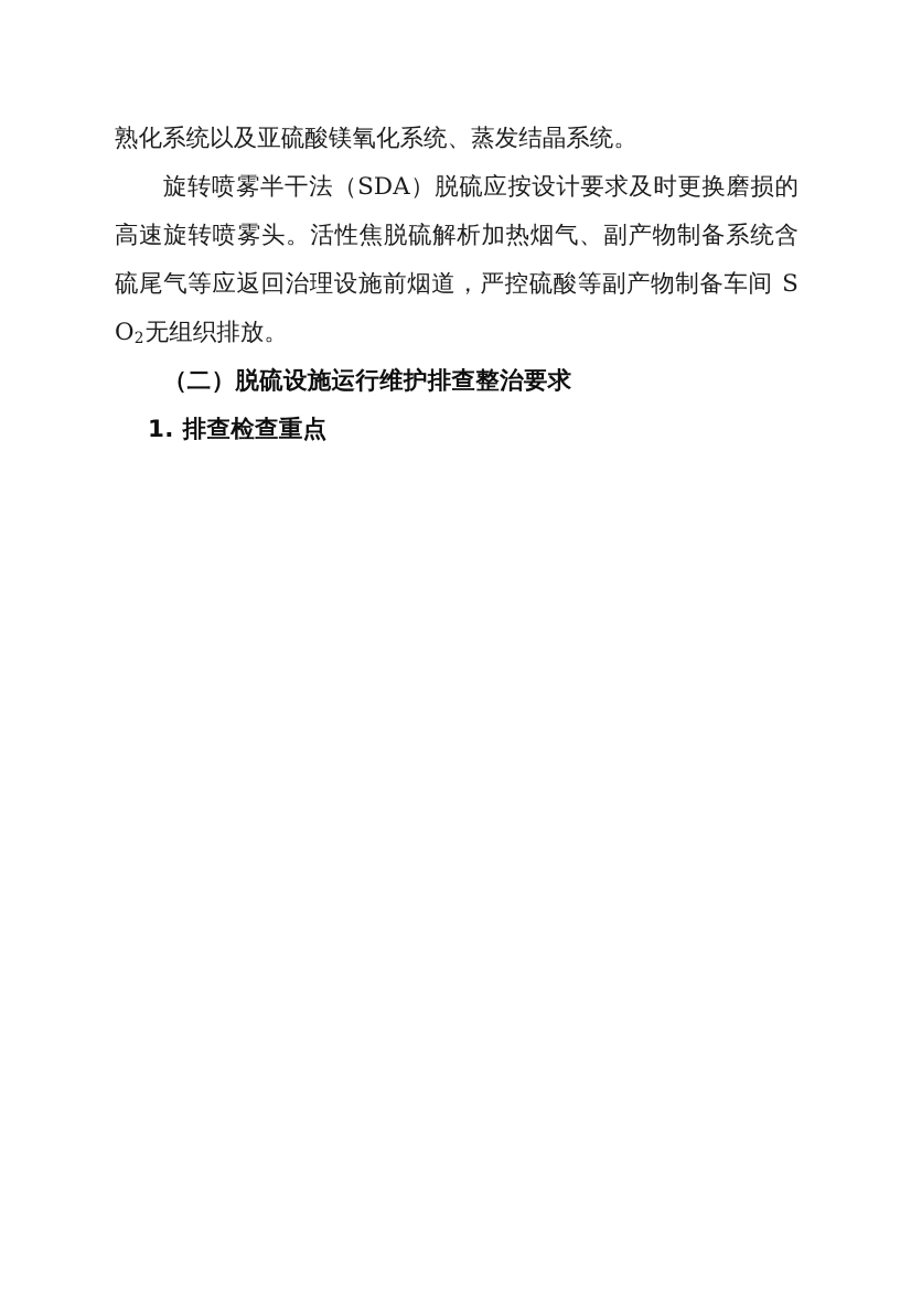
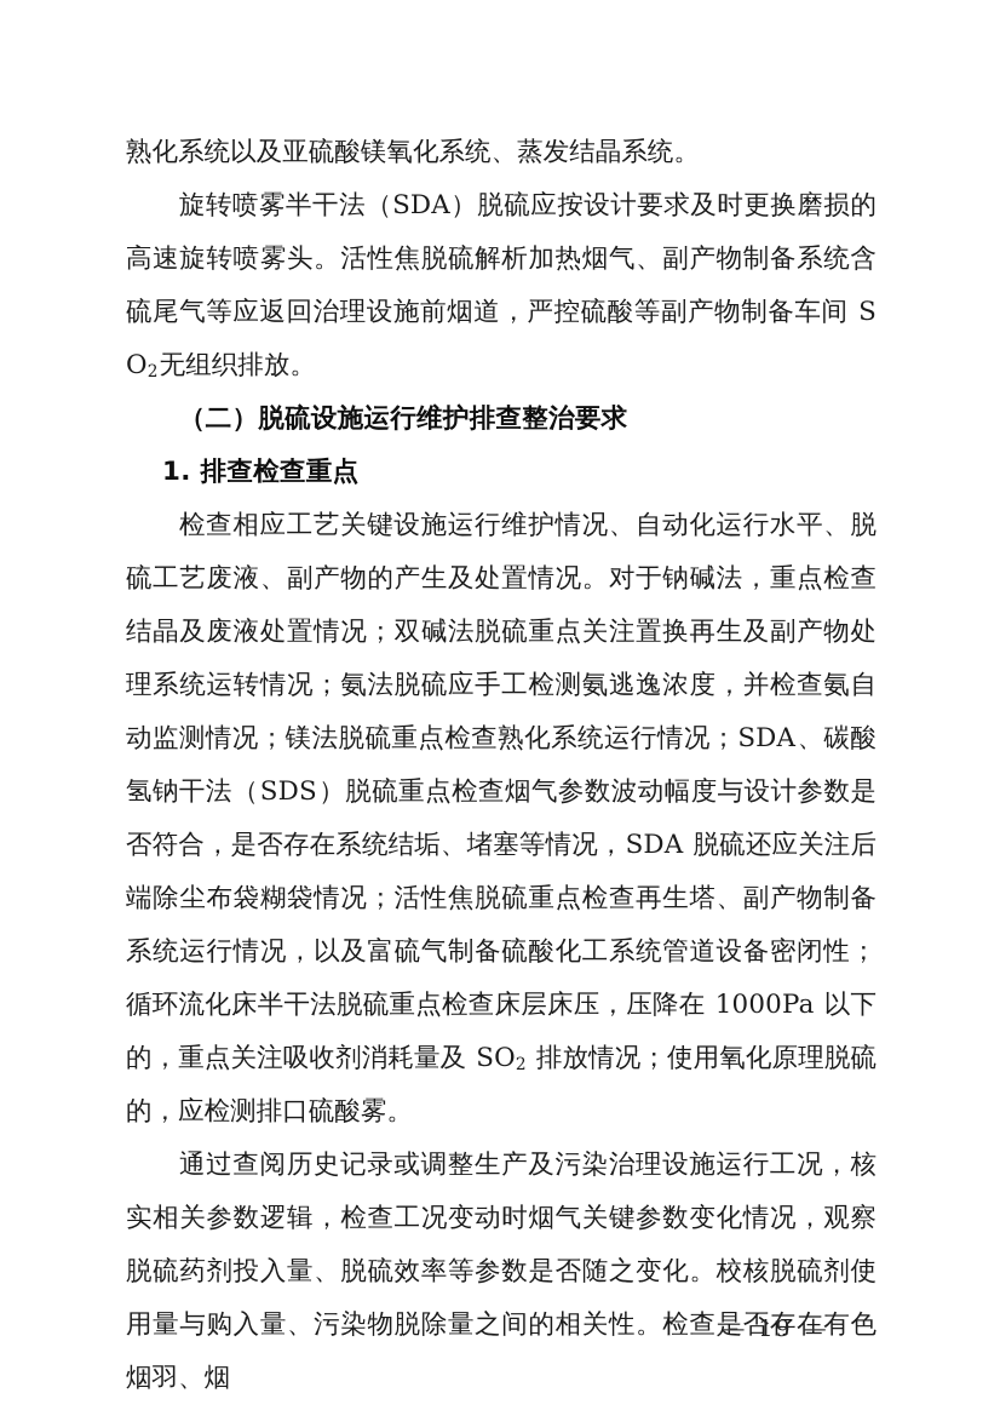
  熟化系统以及亚硫酸镁氧化系统、蒸发结晶系统。
  旋转喷雾半干法（SDA）脱硫应按设计要求及时更换磨损的高速旋转喷雾头。活性焦脱硫解析加热烟气、副产物制备系统含硫尾气等应返回治理设施前烟道，严控硫酸等副产物制备车间 SO2无组织排放。
  （二）脱硫设施运行维护排查整治要求
  1. 排查检查重点
+ 检查相应工艺关键设施运行维护情况、自动化运行水平、脱硫工艺废液、副产物的产生及处置情况。对于钠碱法，重点检查结晶及废液处置情况；双碱法脱硫重点关注置换再生及副产物处理系统运转情况；氨法脱硫应手工检测氨逃逸浓度，并检查氨自动监测情况；镁法脱硫重点检查熟化系统运行情况；SDA、碳酸氢钠干法（SDS）脱硫重点检查烟气参数波动幅度与设计参数是否符合，是否存在系统结垢、堵塞等情况，SDA 脱硫还应关注后端除尘布袋糊袋情况；活性焦脱硫重点检查再生塔、副产物制备系统运行情况，以及富硫气制备硫酸化工系统管道设备密闭性；循环流化床半干法脱硫重点检查床层床压，压降在 1000Pa 以下的，重点关注吸收剂消耗量及 SO2 排放情况；使用氧化原理脱硫的，应检测排口硫酸雾。
+ 通过查阅历史记录或调整生产及污染治理设施运行工况，核实相关参数逻辑，检查工况变动时烟气关键参数变化情况，观察脱硫药剂投入量、脱硫效率等参数是否随之变化。校核脱硫剂使用量与购入量、污染物脱除量之间的相关性。检查是否存在有色烟羽、烟
+ — 19 —
